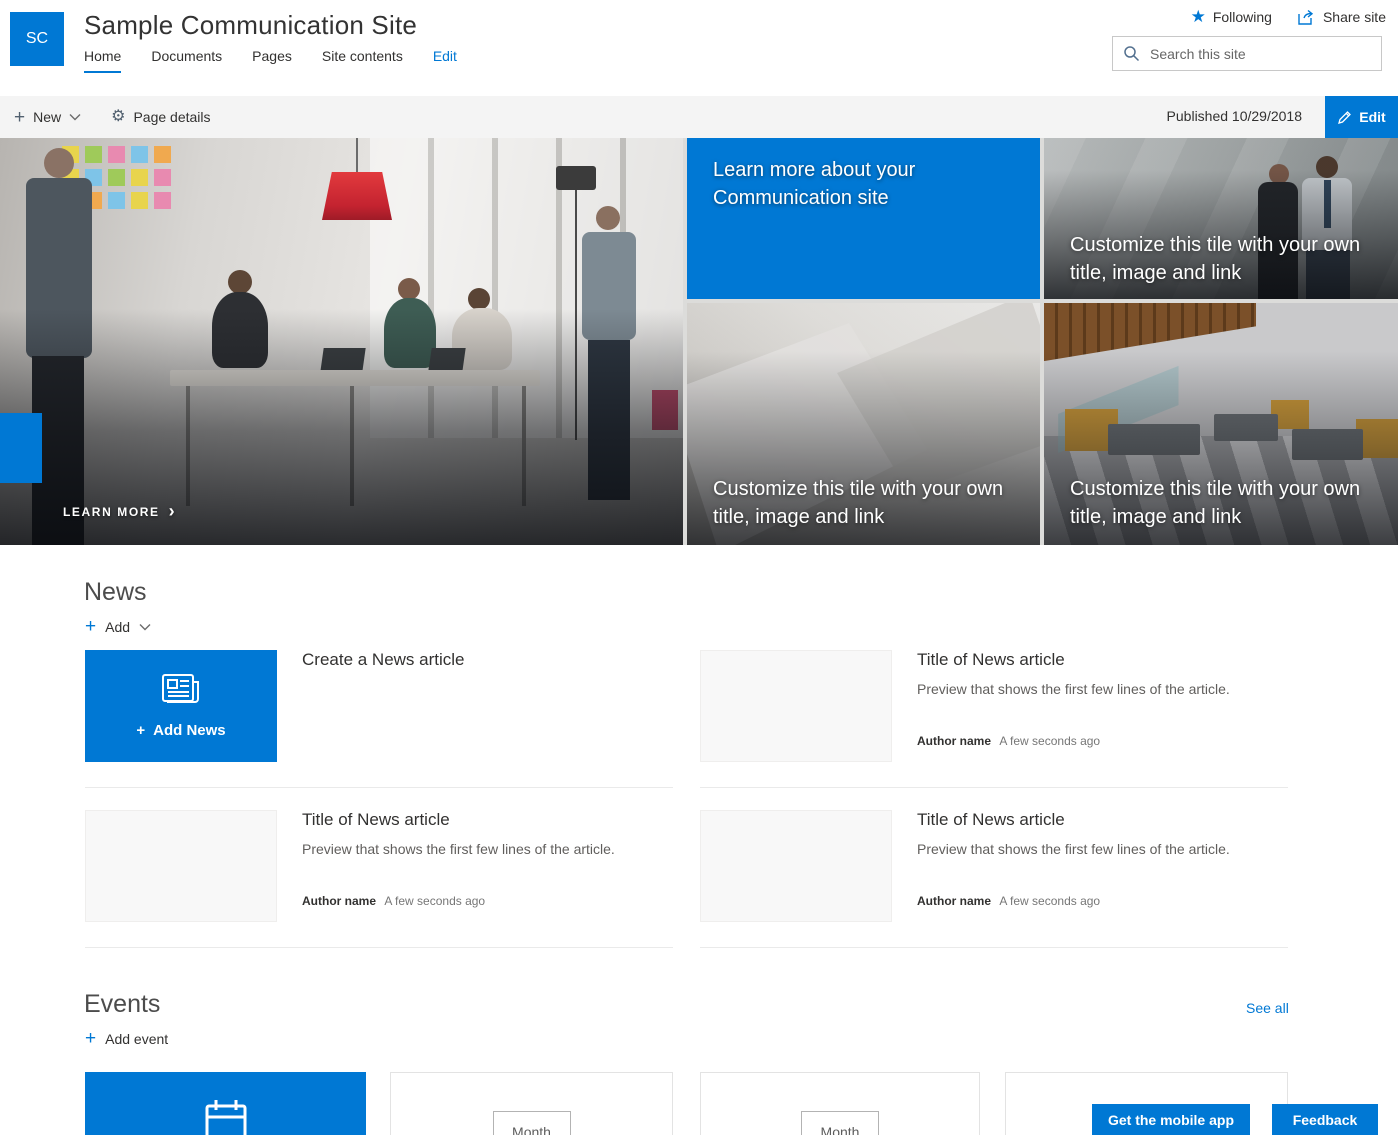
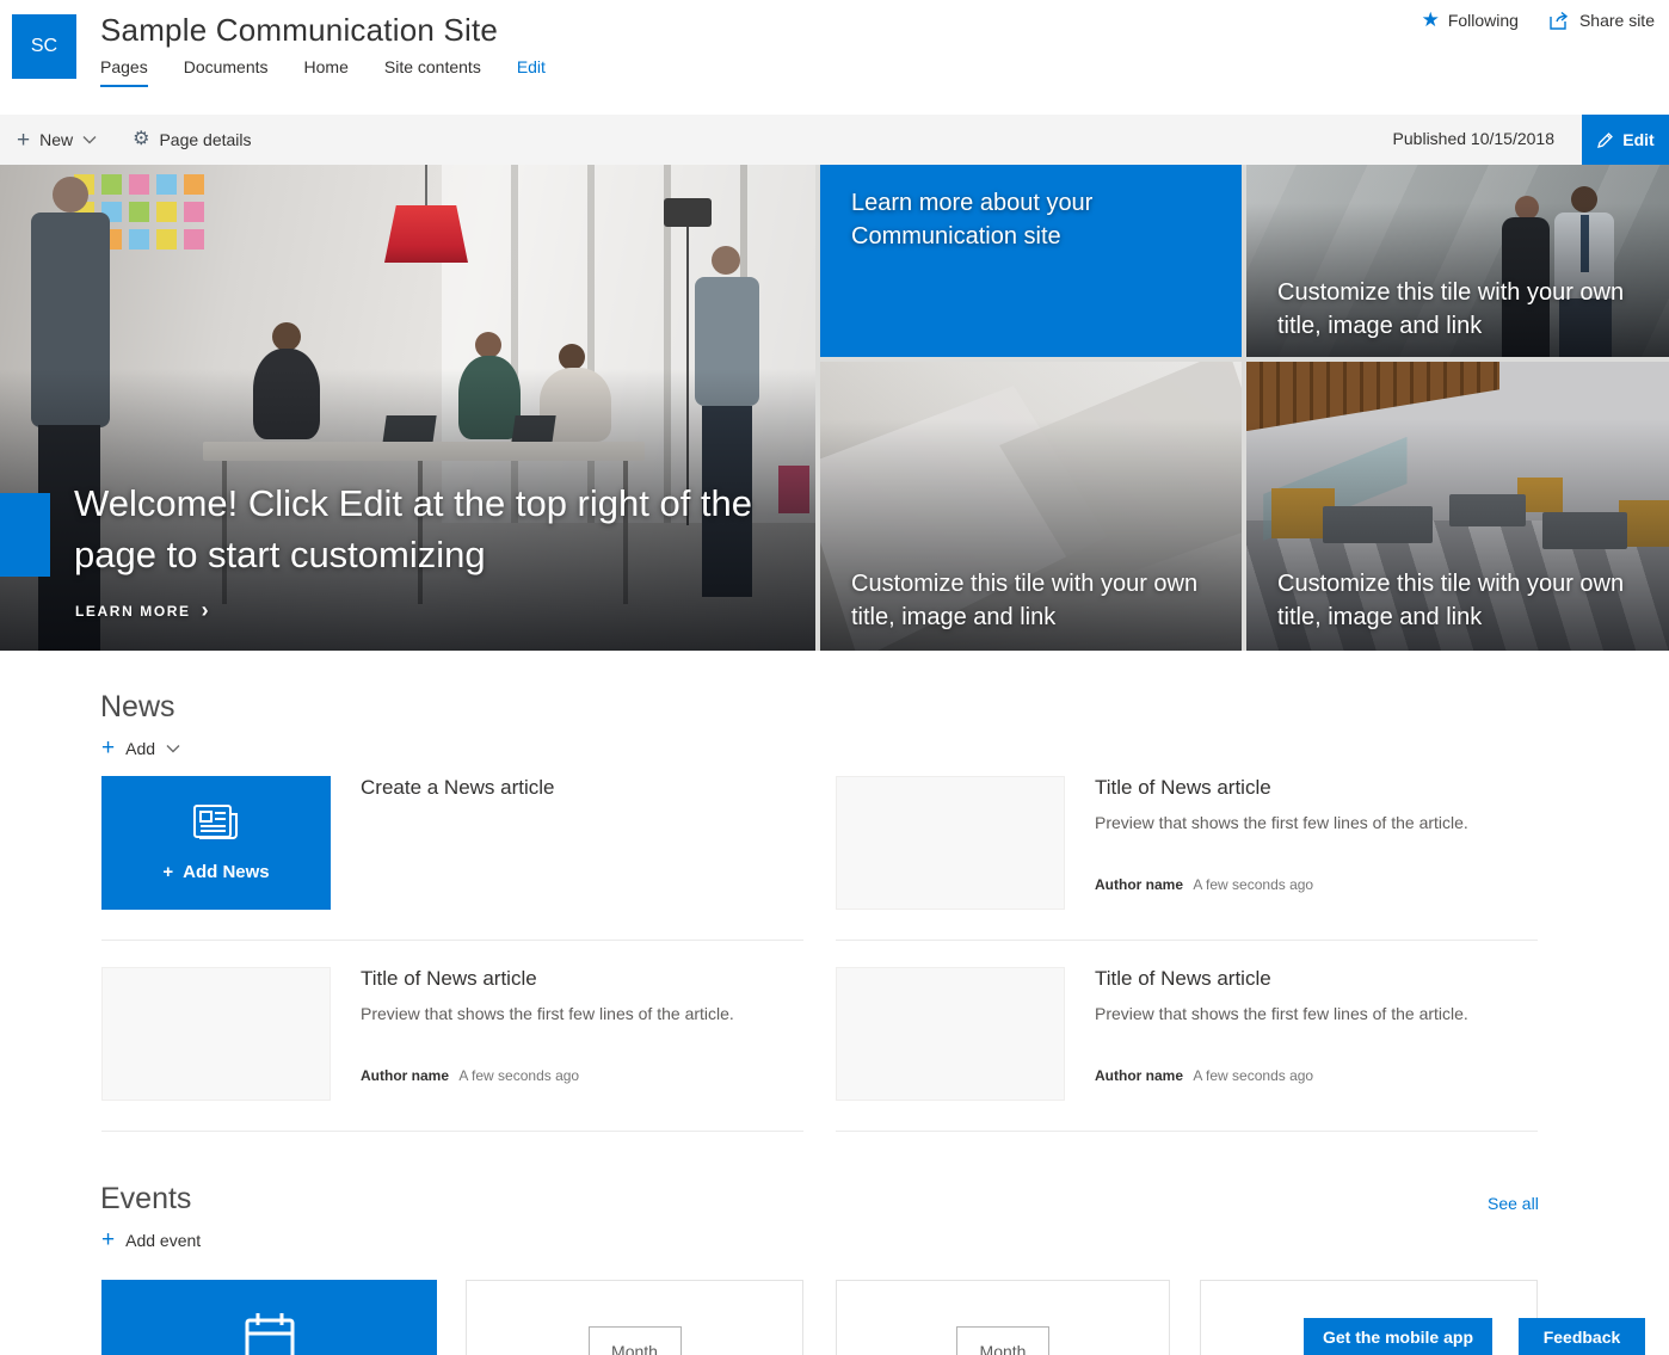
  SC
  Sample Communication Site
- Home
+ Pages
  Documents
- Pages
+ Home
  Site contents
  Edit
  ★
  Following
  Share site
- Search this site
  +
  New
  ⚙
  Page details
- Published 10/29/2018
+ Published 10/15/2018
  Edit
+ Welcome! Click Edit at the top right of the page to start customizing
  LEARN MORE
  ›
  Learn more about your Communication site
  Customize this tile with your own title, image and link
  Customize this tile with your own title, image and link
  Customize this tile with your own title, image and link
  News
  +
  Add
  +
  Add News
  Create a News article
  Title of News article
  Preview that shows the first few lines of the article.
  Author name A few seconds ago
  Title of News article
  Preview that shows the first few lines of the article.
  Author name A few seconds ago
  Title of News article
  Preview that shows the first few lines of the article.
  Author name A few seconds ago
  Events
  See all
  +
  Add event
  Month
  Month
  Get the mobile app
  Feedback
